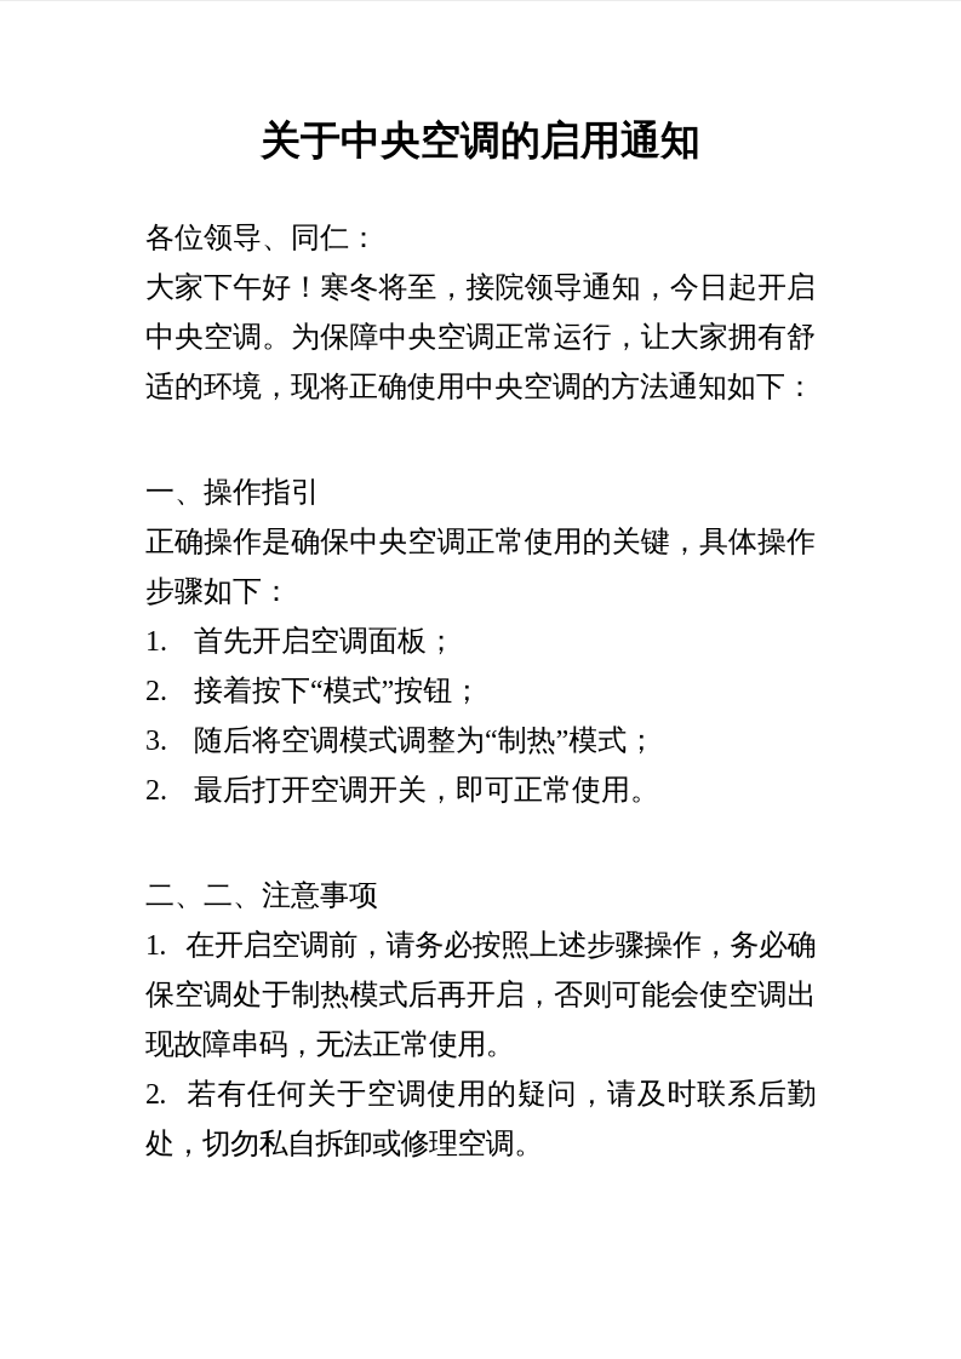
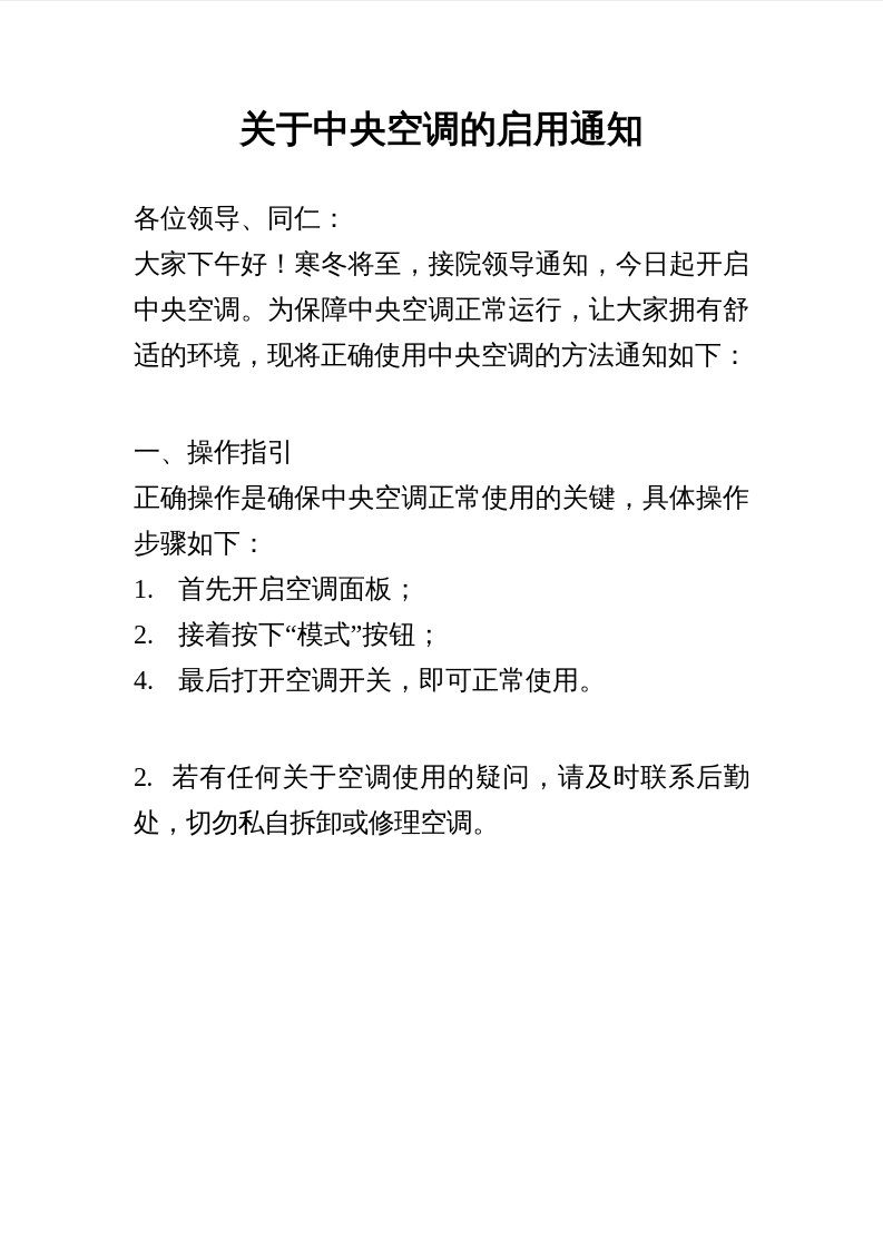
  关于中央空调的启用通知
  各位领导、同仁：
  大家下午好！寒冬将至，接院领导通知，今日起开启中央空调。为保障中央空调正常运行，让大家拥有舒适的环境，现将正确使用中央空调的方法通知如下：
  一、操作指引
  正确操作是确保中央空调正常使用的关键，具体操作步骤如下：
  1. 首先开启空调面板；
  2. 接着按下“模式”按钮；
- 3. 随后将空调模式调整为“制热”模式；
- 2. 最后打开空调开关，即可正常使用。
+ 4. 最后打开空调开关，即可正常使用。
- 二、二、注意事项
- 1. 在开启空调前，请务必按照上述步骤操作，务必确保空调处于制热模式后再开启，否则可能会使空调出现故障串码，无法正常使用。
  2. 若有任何关于空调使用的疑问，请及时联系后勤处，切勿私自拆卸或修理空调。
